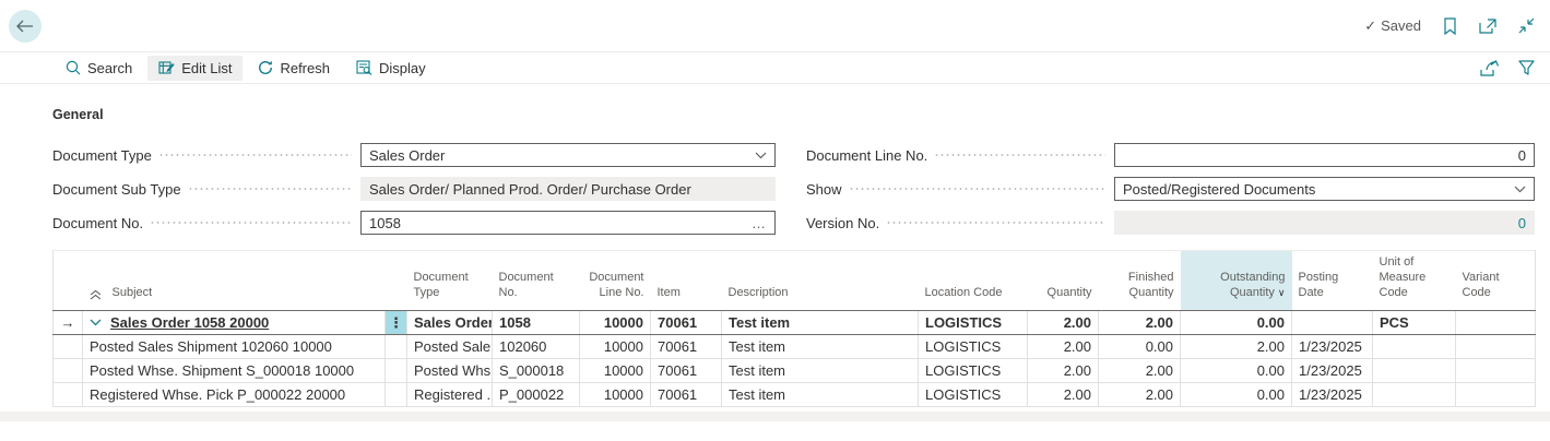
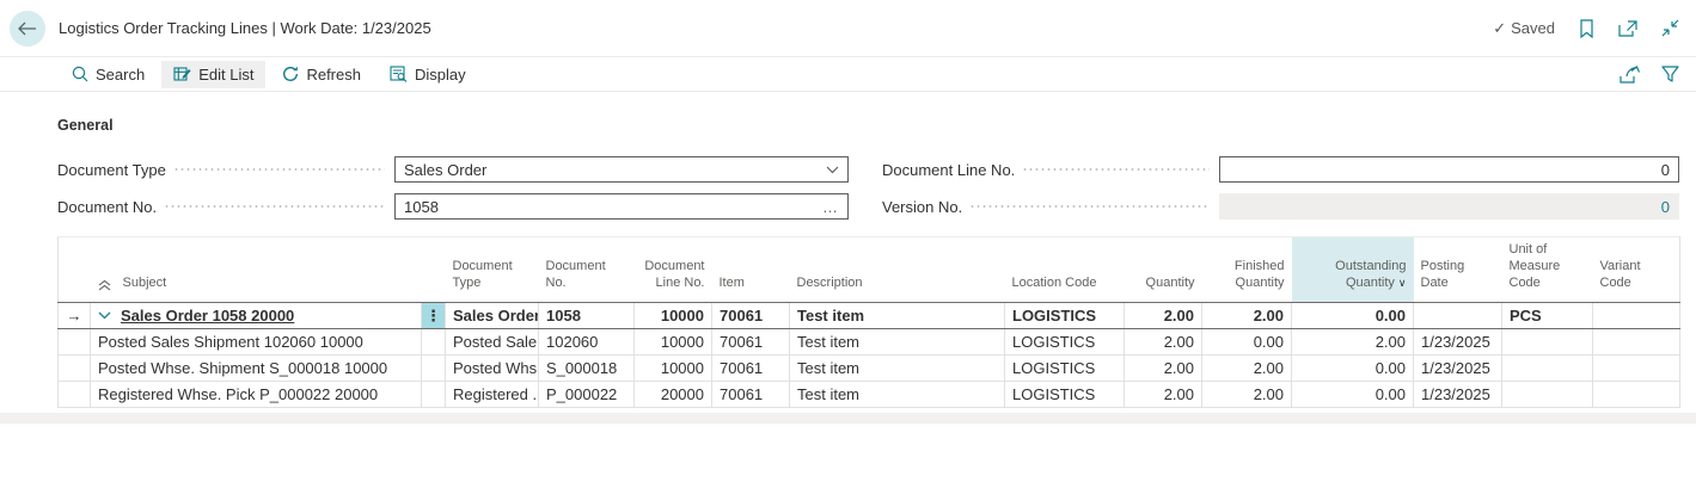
+ Logistics Order Tracking Lines | Work Date: 1/23/2025
  ✓
  Saved
  Search
  Edit List
  Refresh
  Display
  General
  Document Type
  Sales Order
- Document Sub Type
- Sales Order/ Planned Prod. Order/ Purchase Order
  Document No.
  1058
  …
  Document Line No.
  0
- Show
- Posted/Registered Documents
  Version No.
  0
  	Subject		Document Type	Document No.	Document Line No.	Item	Description	Location Code	Quantity	Finished Quantity	Outstanding Quantity ∨	Posting Date	Unit of Measure Code	Variant Code
  →	Sales Order 1058 20000	⋮	Sales Order	1058	10000	70061	Test item	LOGISTICS	2.00	2.00	0.00		PCS
  	Posted Sales Shipment 102060 10000		Posted Sale	102060	10000	70061	Test item	LOGISTICS	2.00	0.00	2.00	1/23/2025
  	Posted Whse. Shipment S_000018 10000		Posted Whs	S_000018	10000	70061	Test item	LOGISTICS	2.00	2.00	0.00	1/23/2025
- 	Registered Whse. Pick P_000022 20000		Registered .	P_000022	10000	70061	Test item	LOGISTICS	2.00	2.00	0.00	1/23/2025
+ 	Registered Whse. Pick P_000022 20000		Registered .	P_000022	20000	70061	Test item	LOGISTICS	2.00	2.00	0.00	1/23/2025
